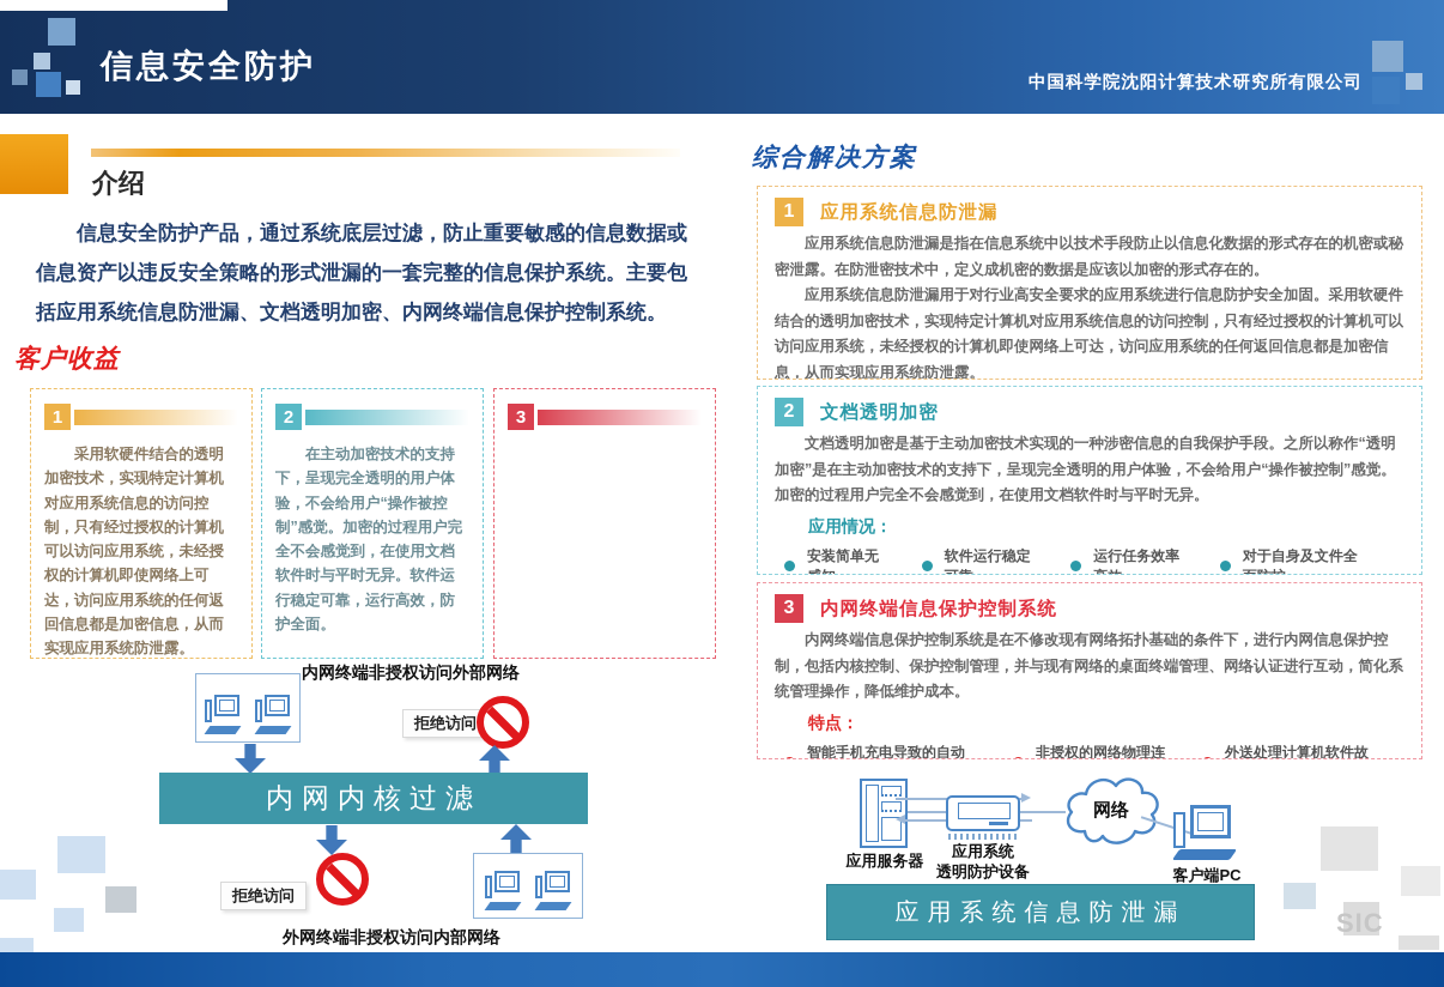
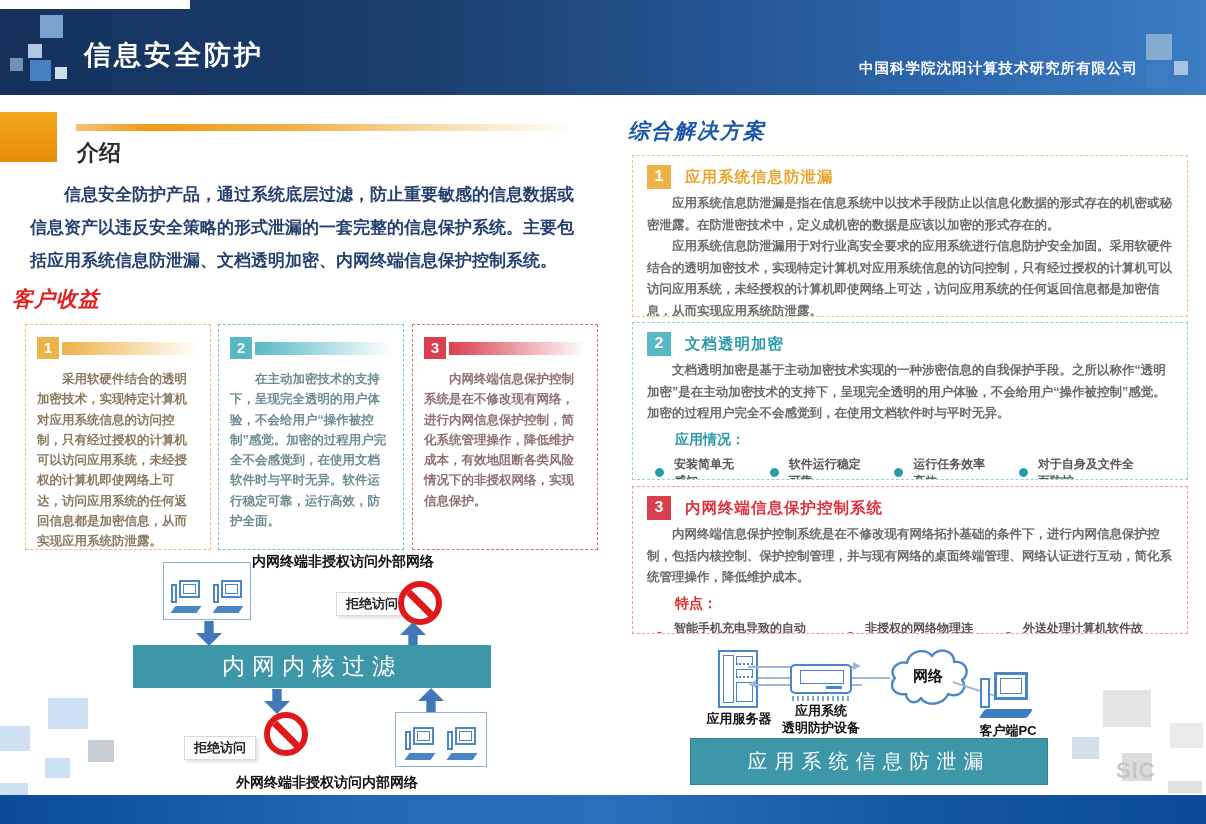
  信息安全防护
  中国科学院沈阳计算技术研究所有限公司
  介绍
  信息安全防护产品，通过系统底层过滤，防止重要敏感的信息数据或信息资产以违反安全策略的形式泄漏的一套完整的信息保护系统。主要包括应用系统信息防泄漏、文档透明加密、内网终端信息保护控制系统。
  客户收益
  1
  采用软硬件结合的透明加密技术，实现特定计算机对应用系统信息的访问控制，只有经过授权的计算机可以访问应用系统，未经授权的计算机即使网络上可达，访问应用系统的任何返回信息都是加密信息，从而实现应用系统防泄露。
  2
  在主动加密技术的支持下，呈现完全透明的用户体验，不会给用户“操作被控制”感觉。加密的过程用户完全不会感觉到，在使用文档软件时与平时无异。软件运行稳定可靠，运行高效，防护全面。
  3
+ 内网终端信息保护控制系统是在不修改现有网络，进行内网信息保护控制，简化系统管理操作，降低维护成本，有效地阻断各类风险情况下的非授权网络，实现信息保护。
  内网终端非授权访问外部网络
  拒绝访问
  内网内核过滤
  拒绝访问
  外网终端非授权访问内部网络
  综合解决方案
  1
  应用系统信息防泄漏
  应用系统信息防泄漏是指在信息系统中以技术手段防止以信息化数据的形式存在的机密或秘密泄露。在防泄密技术中，定义成机密的数据是应该以加密的形式存在的。
  应用系统信息防泄漏用于对行业高安全要求的应用系统进行信息防护安全加固。采用软硬件结合的透明加密技术，实现特定计算机对应用系统信息的访问控制，只有经过授权的计算机可以访问应用系统，未经授权的计算机即使网络上可达，访问应用系统的任何返回信息都是加密信息，从而实现应用系统防泄露。
  2
  文档透明加密
  文档透明加密是基于主动加密技术实现的一种涉密信息的自我保护手段。之所以称作“透明加密”是在主动加密技术的支持下，呈现完全透明的用户体验，不会给用户“操作被控制”感觉。加密的过程用户完全不会感觉到，在使用文档软件时与平时无异。
  应用情况：
  安装简单无
  软件运行稳定
  运行任务效率
  对于自身及文件全
  3
  内网终端信息保护控制系统
  内网终端信息保护控制系统是在不修改现有网络拓扑基础的条件下，进行内网信息保护控制，包括内核控制、保护控制管理，并与现有网络的桌面终端管理、网络认证进行互动，简化系统管理操作，降低维护成本。
  特点：
  智能手机充电导致的自动
  非授权的网络物理连
  外送处理计算机软件故
  应用服务器
  应用系统
  透明防护设备
  网络
  客户端PC
  应用系统信息防泄漏
  SIC
